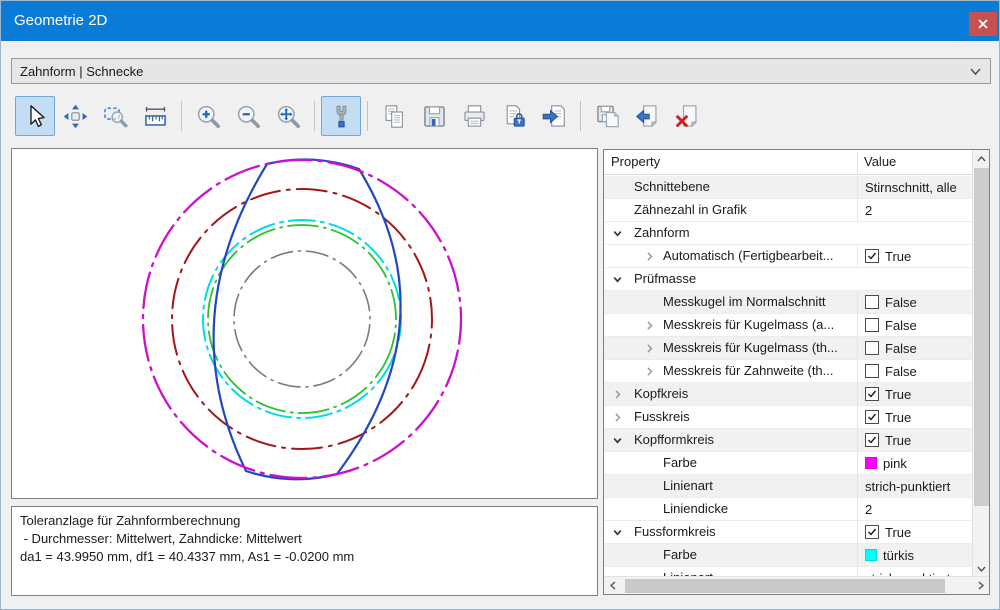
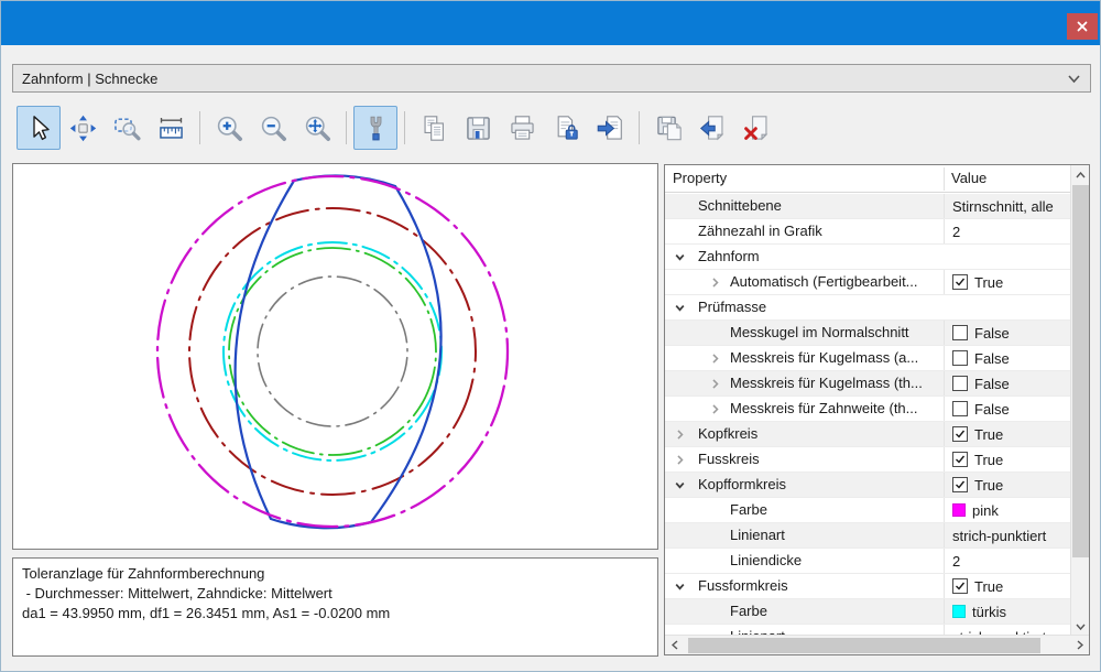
- Geometrie 2D
  Zahnform | Schnecke
- Toleranzlage für Zahnformberechnung - Durchmesser: Mittelwert, Zahndicke: Mittelwert da1 = 43.9950 mm, df1 = 40.4337 mm, As1 = -0.0200 mm
+ Toleranzlage für Zahnformberechnung - Durchmesser: Mittelwert, Zahndicke: Mittelwert da1 = 43.9950 mm, df1 = 26.3451 mm, As1 = -0.0200 mm
  Property
  Value
  Schnittebene
  Stirnschnitt, alle
  Zähnezahl in Grafik
  2
  Zahnform
  Automatisch (Fertigbearbeit...
  True
  Prüfmasse
  Messkugel im Normalschnitt
  False
  Messkreis für Kugelmass (a...
  False
  Messkreis für Kugelmass (th...
  False
  Messkreis für Zahnweite (th...
  False
  Kopfkreis
  True
  Fusskreis
  True
  Kopfformkreis
  True
  Farbe
  pink
  Linienart
  strich-punktiert
  Liniendicke
  2
  Fussformkreis
  True
  Farbe
  türkis
